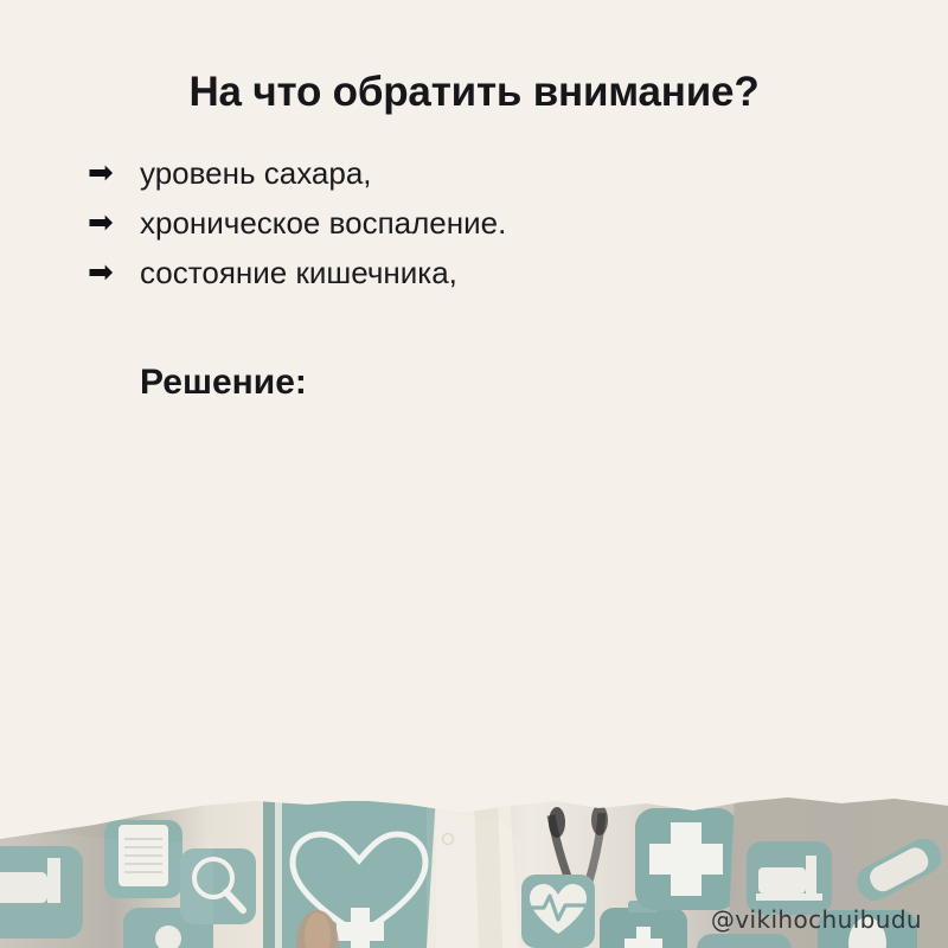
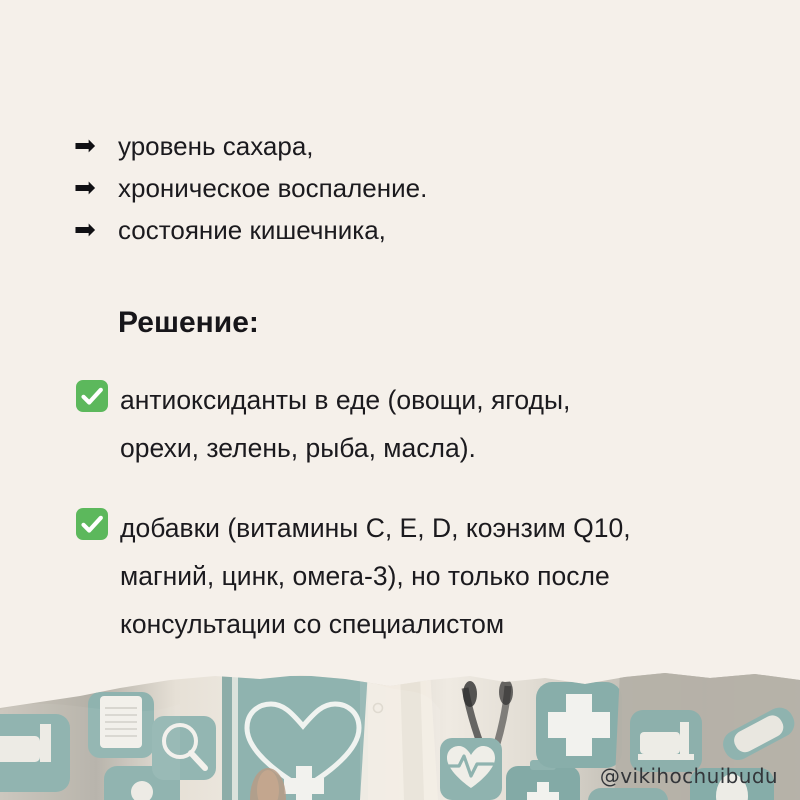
- На что обратить внимание?
  ➡
  уровень сахара,
  ➡
  хроническое воспаление.
  ➡
  состояние кишечника,
  Решение:
+ антиоксиданты в еде (овощи, ягоды,
+ орехи, зелень, рыба, масла).
+ добавки (витамины C, E, D, коэнзим Q10,
+ магний, цинк, омега-3), но только после
+ консультации со специалистом
  @vikihochuibudu
